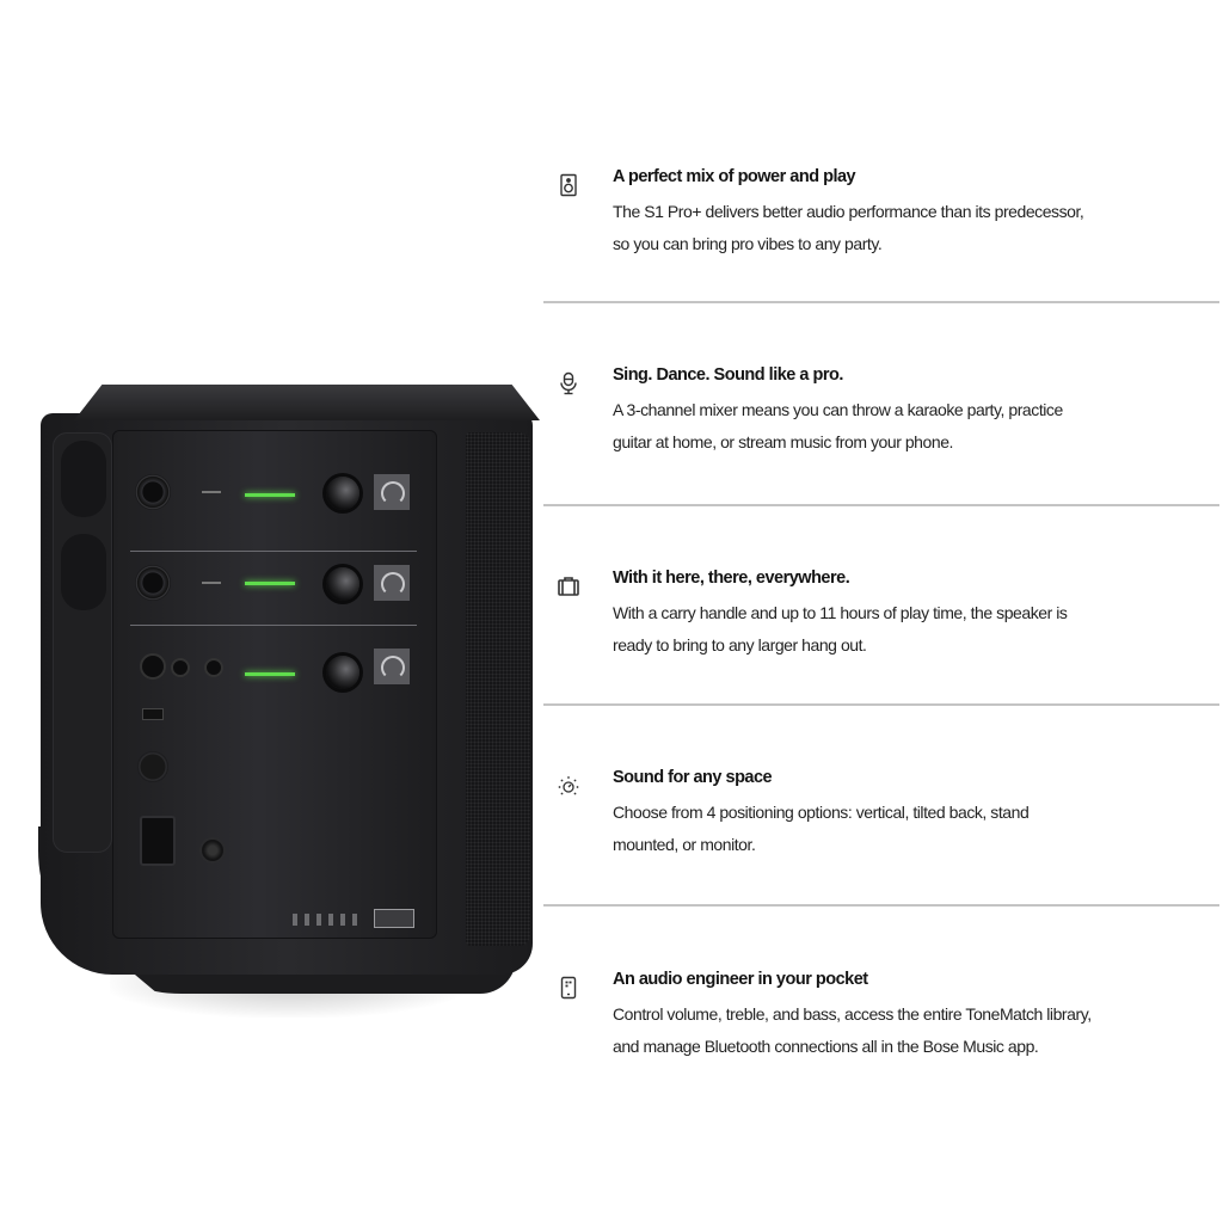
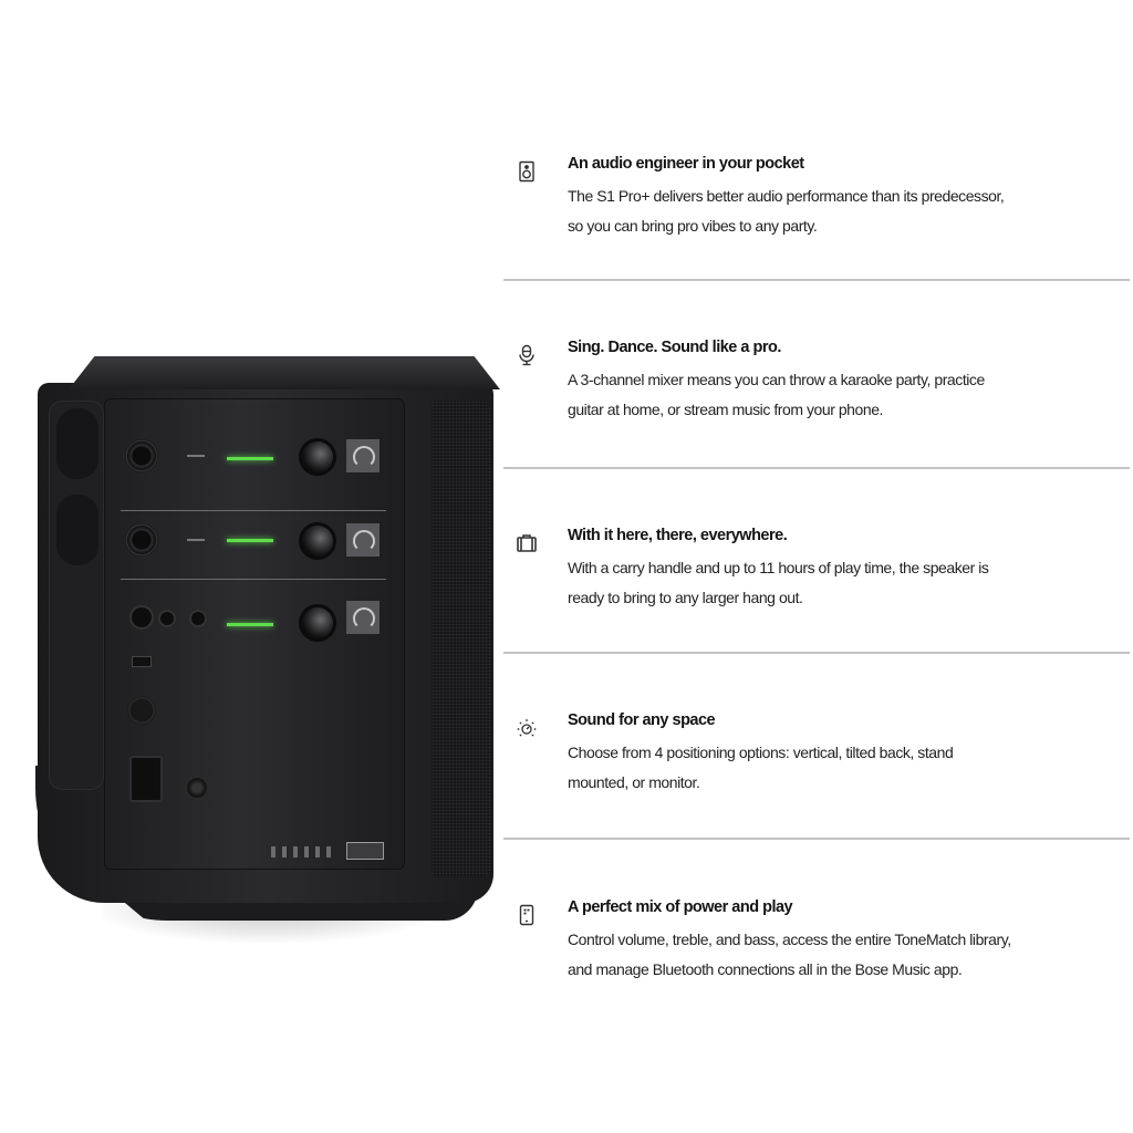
- A perfect mix of power and play
+ An audio engineer in your pocket
  The S1 Pro+ delivers better audio performance than its predecessor,
  so you can bring pro vibes to any party.
  Sing. Dance. Sound like a pro.
  A 3-channel mixer means you can throw a karaoke party, practice
  guitar at home, or stream music from your phone.
  With it here, there, everywhere.
  With a carry handle and up to 11 hours of play time, the speaker is
  ready to bring to any larger hang out.
  Sound for any space
  Choose from 4 positioning options: vertical, tilted back, stand
  mounted, or monitor.
- An audio engineer in your pocket
+ A perfect mix of power and play
  Control volume, treble, and bass, access the entire ToneMatch library,
  and manage Bluetooth connections all in the Bose Music app.
